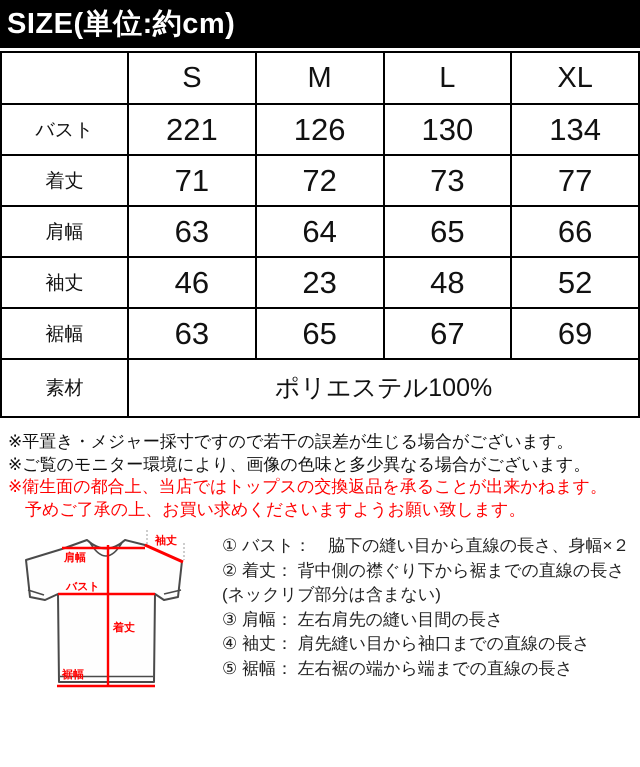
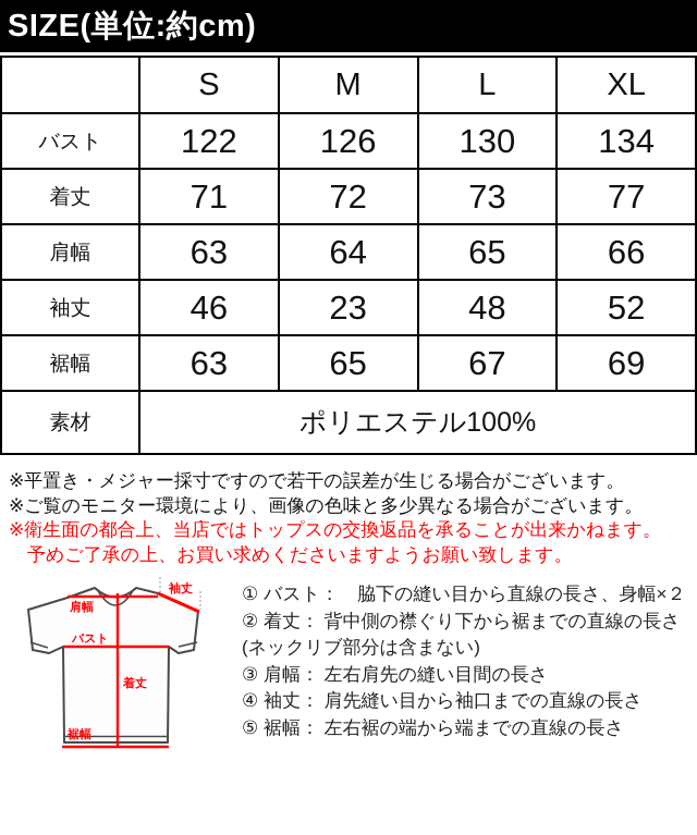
  SIZE(単位:約cm)
  	S	M	L	XL
- バスト	221	126	130	134
+ バスト	122	126	130	134
  着丈	71	72	73	77
  肩幅	63	64	65	66
  袖丈	46	23	48	52
  裾幅	63	65	67	69
  素材	ポリエステル100%
  ※平置き・メジャー採寸ですので若干の誤差が生じる場合がございます。
  ※ご覧のモニター環境により、画像の色味と多少異なる場合がございます。
  ※衛生面の都合上、当店ではトップスの交換返品を承ることが出来かねます。
  予めご了承の上、お買い求めくださいますようお願い致します。
  肩幅
  袖丈
  バスト
  着丈
  裾幅
  ① バスト： 脇下の縫い目から直線の長さ、身幅×２
  ② 着丈： 背中側の襟ぐり下から裾までの直線の長さ
  (ネックリブ部分は含まない)
  ③ 肩幅： 左右肩先の縫い目間の長さ
  ④ 袖丈： 肩先縫い目から袖口までの直線の長さ
  ⑤ 裾幅： 左右裾の端から端までの直線の長さ
